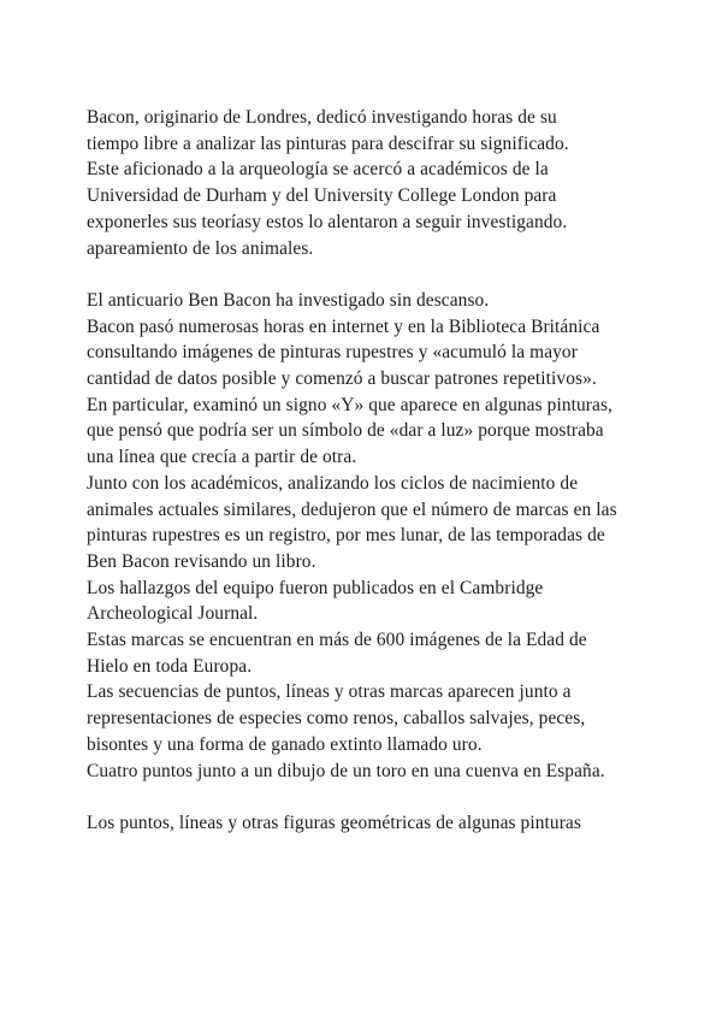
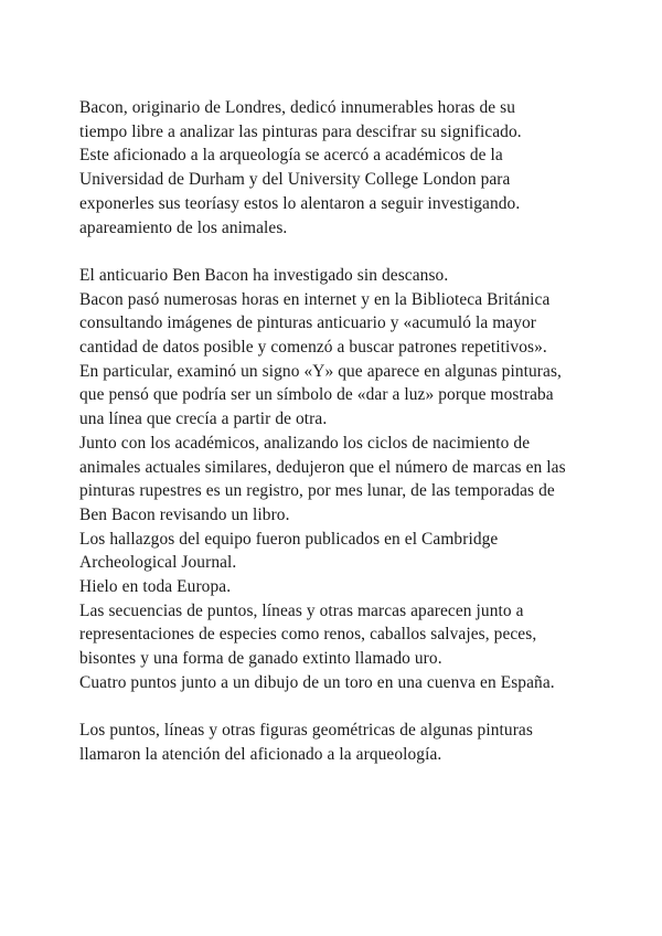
- Bacon, originario de Londres, dedicó investigando horas de su
+ Bacon, originario de Londres, dedicó innumerables horas de su
  tiempo libre a analizar las pinturas para descifrar su significado.
  Este aficionado a la arqueología se acercó a académicos de la
  Universidad de Durham y del University College London para
  exponerles sus teoríasy estos lo alentaron a seguir investigando.
  apareamiento de los animales.
  El anticuario Ben Bacon ha investigado sin descanso.
  Bacon pasó numerosas horas en internet y en la Biblioteca Británica
- consultando imágenes de pinturas rupestres y «acumuló la mayor
+ consultando imágenes de pinturas anticuario y «acumuló la mayor
  cantidad de datos posible y comenzó a buscar patrones repetitivos».
  En particular, examinó un signo «Y» que aparece en algunas pinturas,
  que pensó que podría ser un símbolo de «dar a luz» porque mostraba
  una línea que crecía a partir de otra.
  Junto con los académicos, analizando los ciclos de nacimiento de
  animales actuales similares, dedujeron que el número de marcas en las
  pinturas rupestres es un registro, por mes lunar, de las temporadas de
  Ben Bacon revisando un libro.
  Los hallazgos del equipo fueron publicados en el Cambridge
  Archeological Journal.
- Estas marcas se encuentran en más de 600 imágenes de la Edad de
  Hielo en toda Europa.
  Las secuencias de puntos, líneas y otras marcas aparecen junto a
  representaciones de especies como renos, caballos salvajes, peces,
  bisontes y una forma de ganado extinto llamado uro.
  Cuatro puntos junto a un dibujo de un toro en una cuenva en España.
  Los puntos, líneas y otras figuras geométricas de algunas pinturas
+ llamaron la atención del aficionado a la arqueología.
